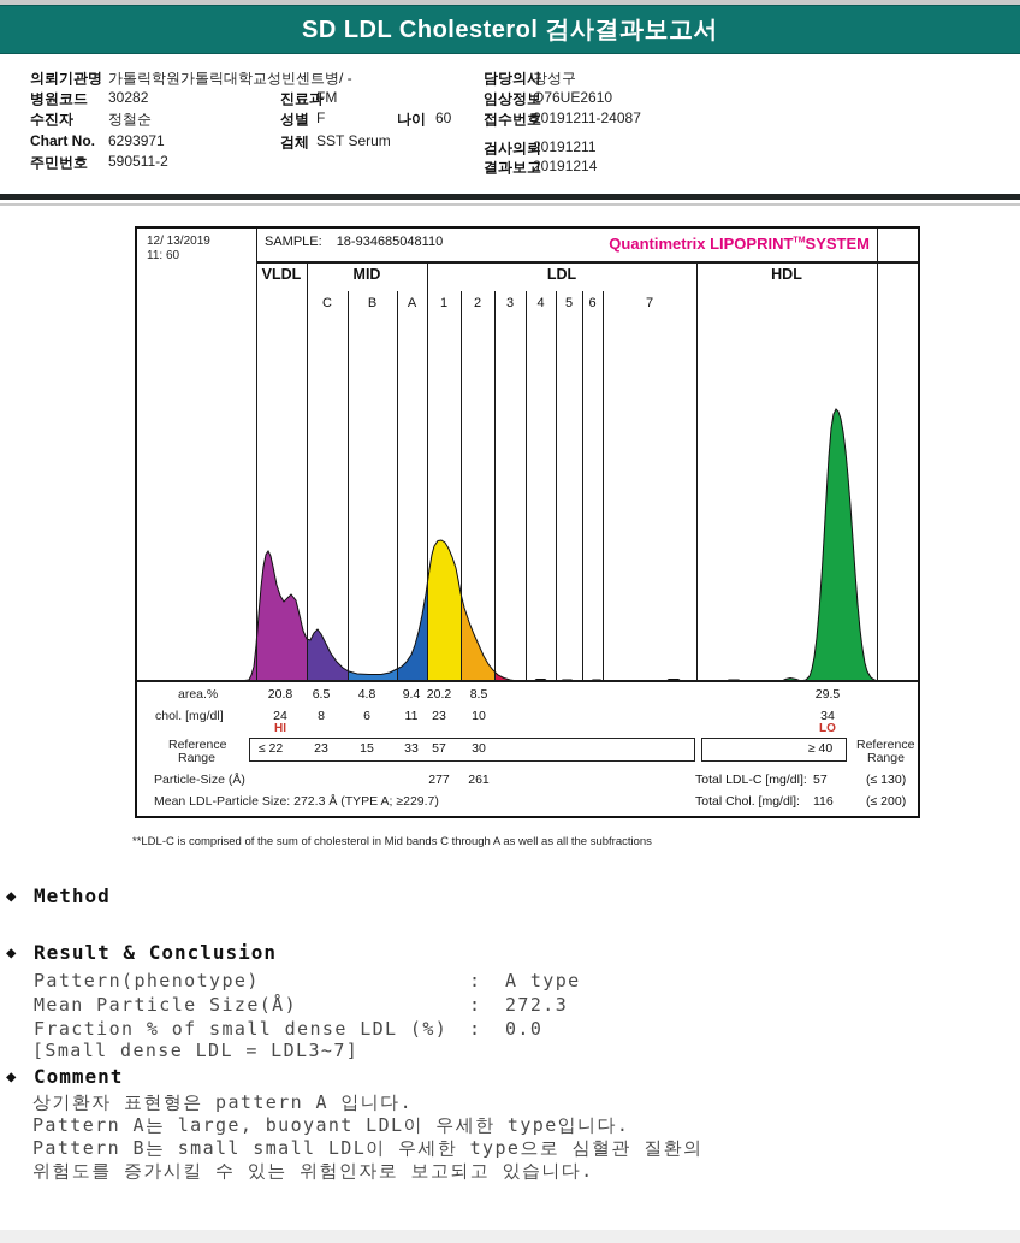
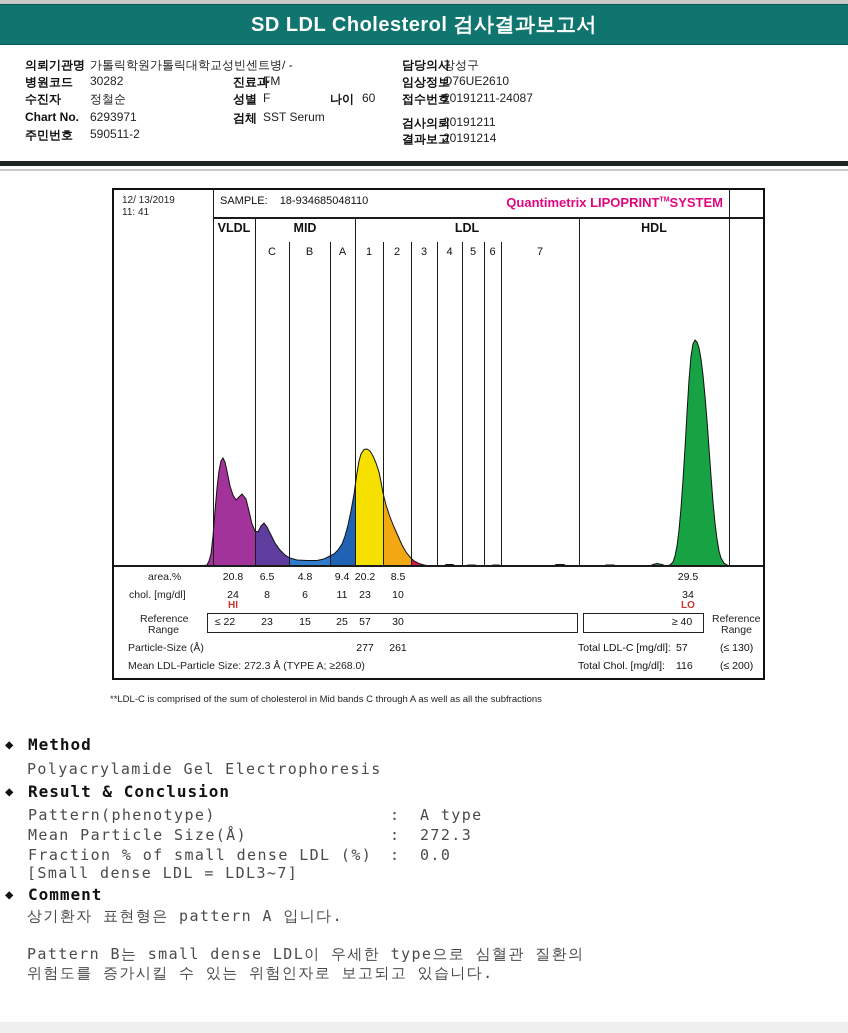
  SD LDL Cholesterol 검사결과보고서
  의뢰기관명
  가톨릭학원가톨릭대학교성빈센트병/ -
  병원코드
  30282
  수진자
  정철순
  Chart No.
  6293971
  주민번호
  590511-2
  진료과
  FM
  성별
  F
  나이
  60
  검체
  SST Serum
  담당의사
  강성구
  임상정보
  O76UE2610
  접수번호
  20191211-24087
  검사의뢰
  20191211
  결과보고
  20191214
- 12/ 13/2019 11: 60
+ 12/ 13/2019 11: 41
  SAMPLE: 18-934685048110
  Quantimetrix LIPOPRINT SYSTEM
  VLDL
  MID
  LDL
  HDL
  C
  B
  A
  1
  2
  3
  4
  5
  6
  7
  area.%
  20.8
  6.5
  4.8
  9.4
  20.2
  8.5
  29.5
  chol. [mg/dl]
  24
  8
  6
  11
  23
  10
  34
  HI
  LO
  Reference
  Range
  ≤ 22
  23
  15
- 33
+ 25
  57
  30
  ≥ 40
  Reference
  Range
  Particle-Size (Å)
  277
  261
  Total LDL-C [mg/dl]:
  57
  (≤ 130)
- Mean LDL-Particle Size: 272.3 Å (TYPE A; ≥229.7)
+ Mean LDL-Particle Size: 272.3 Å (TYPE A; ≥268.0)
  Total Chol. [mg/dl]:
  116
  (≤ 200)
  **LDL-C is comprised of the sum of cholesterol in Mid bands C through A as well as all the subfractions
  ◆
  Method
+ Polyacrylamide Gel Electrophoresis
  ◆
  Result & Conclusion
  Pattern(phenotype)
  :
  A type
  Mean Particle Size(Å)
  :
  272.3
  Fraction % of small dense LDL (%)
  :
  0.0
  [Small dense LDL = LDL3~7]
  ◆
  Comment
  상기환자 표현형은 pattern A 입니다.
- Pattern A는 large, buoyant LDL이 우세한 type입니다.
- Pattern B는 small small LDL이 우세한 type으로 심혈관 질환의
+ Pattern B는 small dense LDL이 우세한 type으로 심혈관 질환의
  위험도를 증가시킬 수 있는 위험인자로 보고되고 있습니다.
